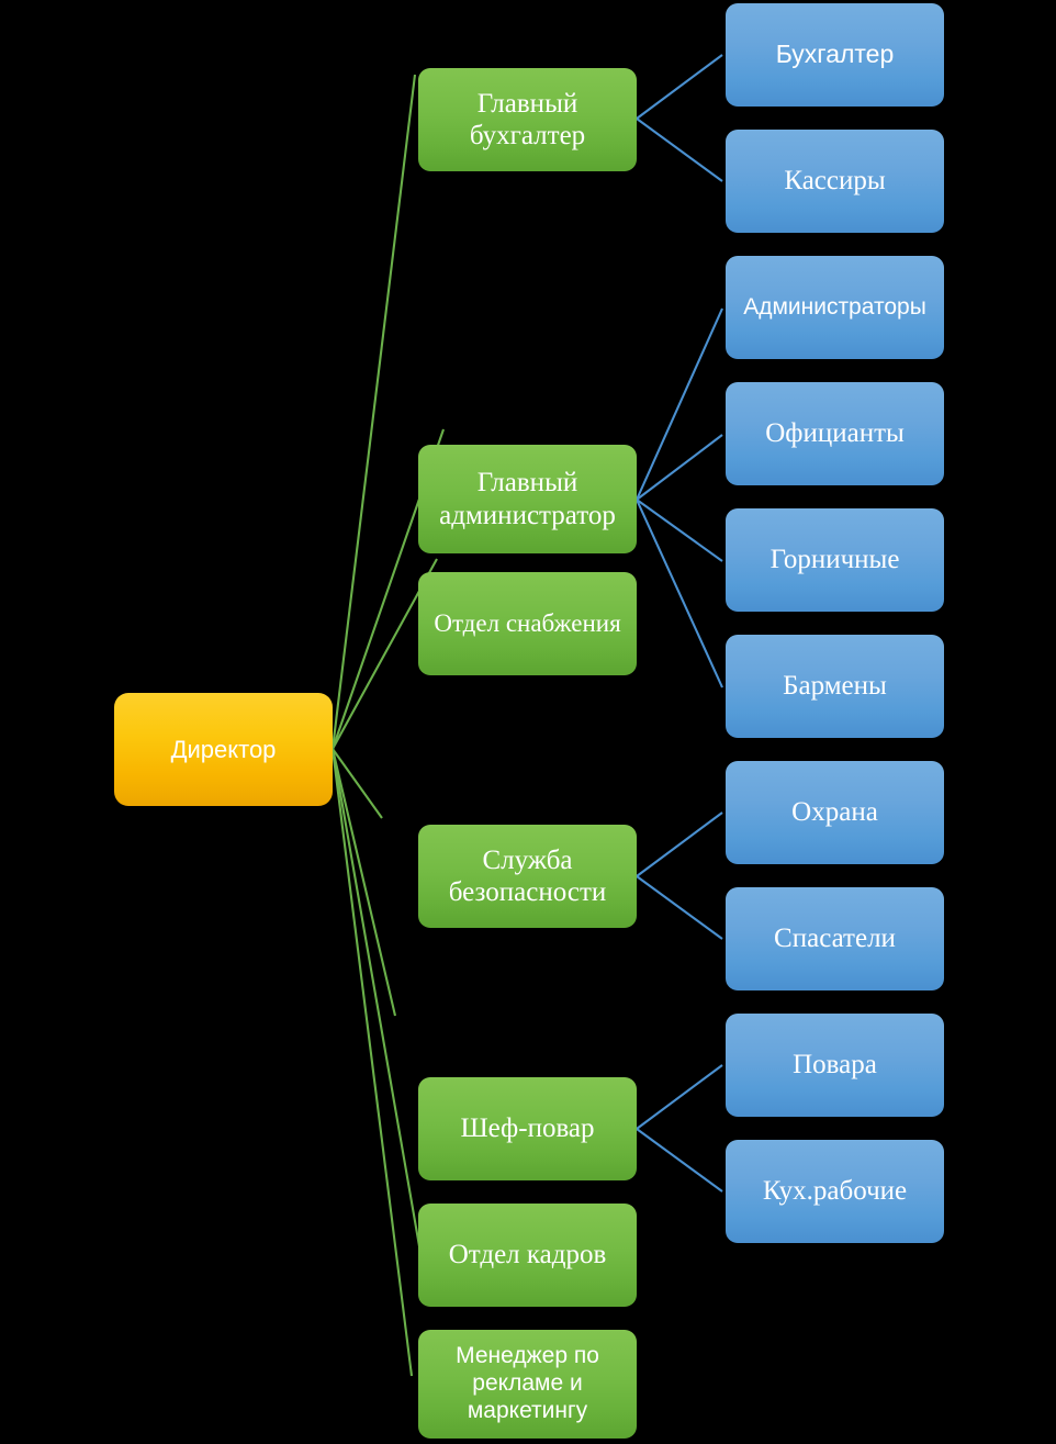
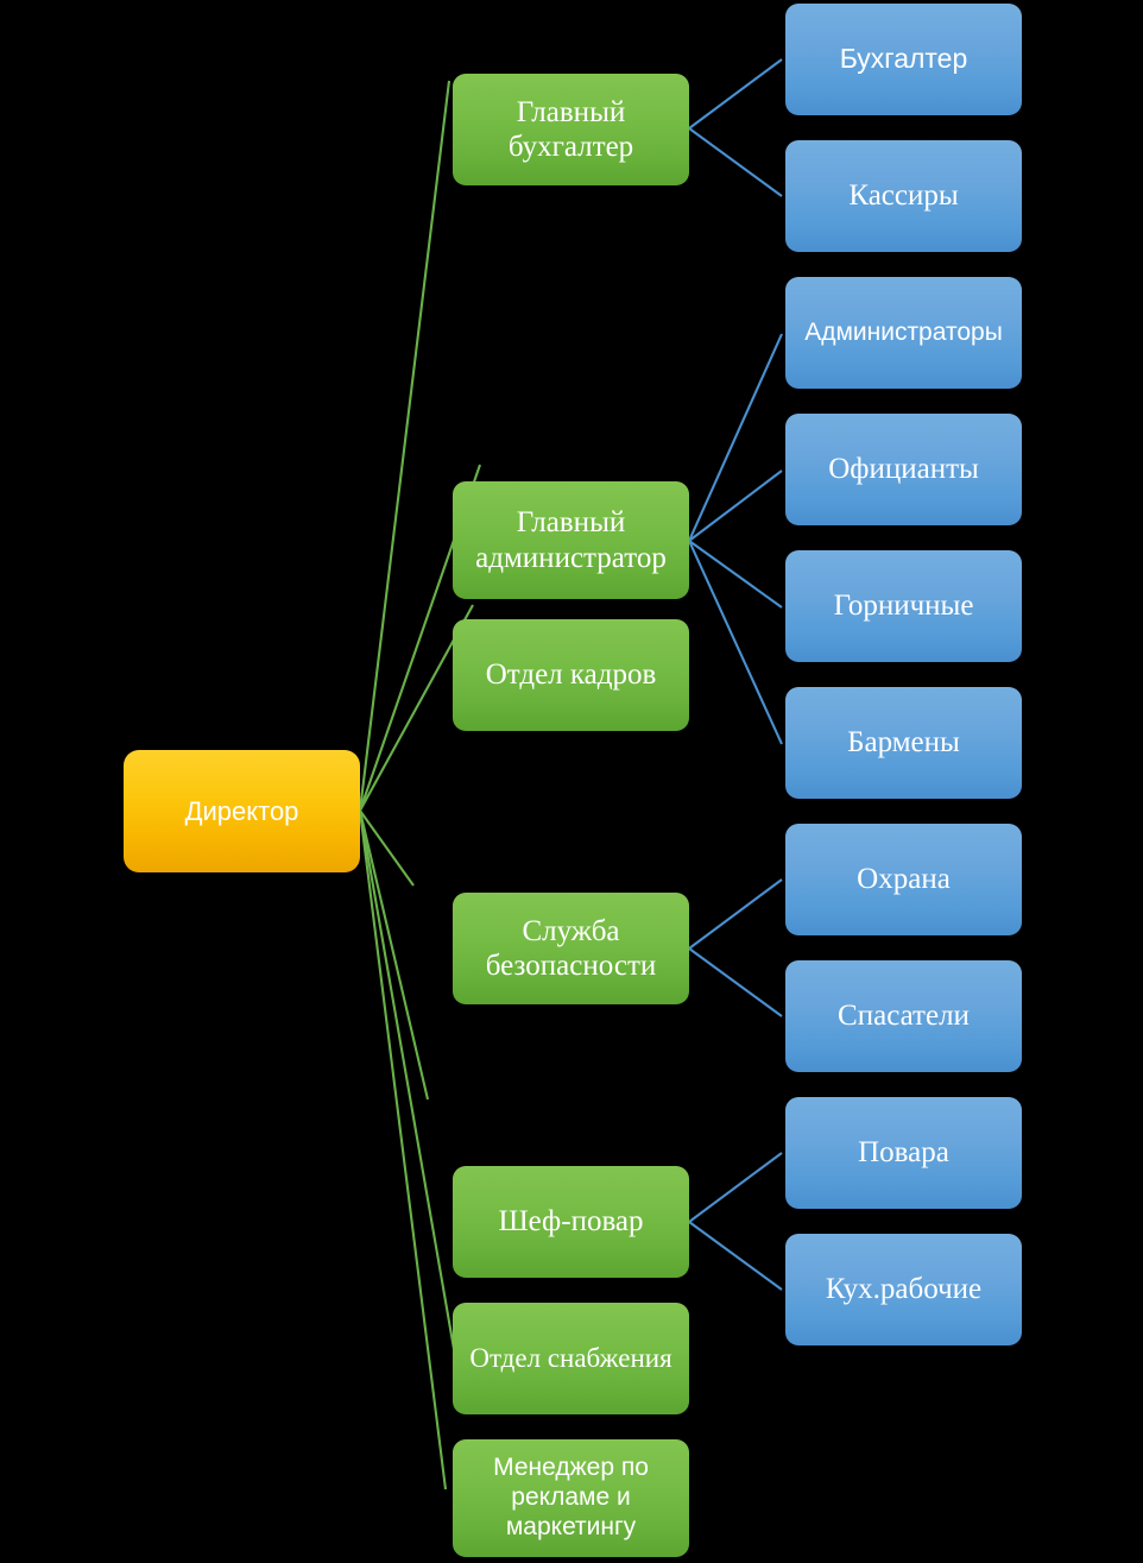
  Директор
  Главный
  бухгалтер
  Главный
  администратор
- Отдел снабжения
+ Отдел кадров
  Служба
  безопасности
  Шеф-повар
- Отдел кадров
+ Отдел снабжения
  Менеджер по
  рекламе и
  маркетингу
  Бухгалтер
  Кассиры
  Администраторы
  Официанты
  Горничные
  Бармены
  Охрана
  Спасатели
  Повара
  Кух.рабочие
